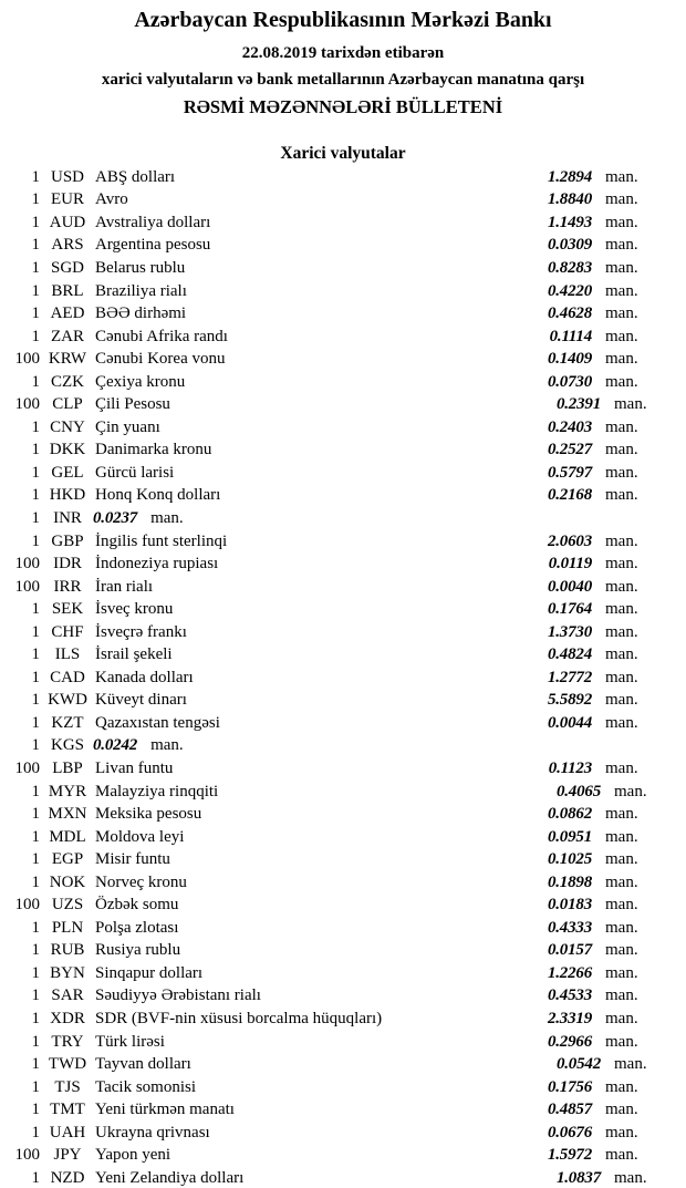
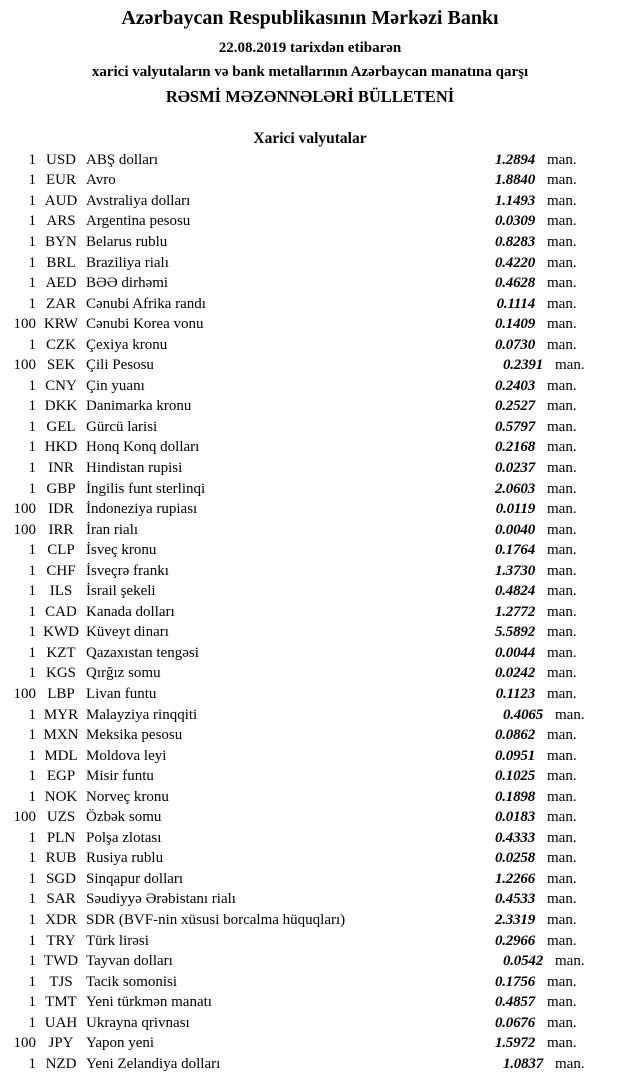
  Azərbaycan Respublikasının Mərkəzi Bankı
  22.08.2019 tarixdən etibarən
  xarici valyutaların və bank metallarının Azərbaycan manatına qarşı
  RƏSMİ MƏZƏNNƏLƏRİ BÜLLETENİ
  Xarici valyutalar
  1
  USD
  ABŞ dolları
  1.2894
  man.
  1
  EUR
  Avro
  1.8840
  man.
  1
  AUD
  Avstraliya dolları
  1.1493
  man.
  1
  ARS
  Argentina pesosu
  0.0309
  man.
  1
- SGD
+ BYN
  Belarus rublu
  0.8283
  man.
  1
  BRL
  Braziliya rialı
  0.4220
  man.
  1
  AED
  BƏƏ dirhəmi
  0.4628
  man.
  1
  ZAR
  Cənubi Afrika randı
  0.1114
  man.
  100
  KRW
  Cənubi Korea vonu
  0.1409
  man.
  1
  CZK
  Çexiya kronu
  0.0730
  man.
  100
- CLP
+ SEK
  Çili Pesosu
  0.2391
  man.
  1
  CNY
  Çin yuanı
  0.2403
  man.
  1
  DKK
  Danimarka kronu
  0.2527
  man.
  1
  GEL
  Gürcü larisi
  0.5797
  man.
  1
  HKD
  Honq Konq dolları
  0.2168
  man.
  1
  INR
+ Hindistan rupisi
  0.0237
  man.
  1
  GBP
  İngilis funt sterlinqi
  2.0603
  man.
  100
  IDR
  İndoneziya rupiası
  0.0119
  man.
  100
  IRR
  İran rialı
  0.0040
  man.
  1
- SEK
+ CLP
  İsveç kronu
  0.1764
  man.
  1
  CHF
  İsveçrə frankı
  1.3730
  man.
  1
  ILS
  İsrail şekeli
  0.4824
  man.
  1
  CAD
  Kanada dolları
  1.2772
  man.
  1
  KWD
  Küveyt dinarı
  5.5892
  man.
  1
  KZT
  Qazaxıstan tengəsi
  0.0044
  man.
  1
  KGS
+ Qırğız somu
  0.0242
  man.
  100
  LBP
  Livan funtu
  0.1123
  man.
  1
  MYR
  Malayziya rinqqiti
  0.4065
  man.
  1
  MXN
  Meksika pesosu
  0.0862
  man.
  1
  MDL
  Moldova leyi
  0.0951
  man.
  1
  EGP
  Misir funtu
  0.1025
  man.
  1
  NOK
  Norveç kronu
  0.1898
  man.
  100
  UZS
  Özbək somu
  0.0183
  man.
  1
  PLN
  Polşa zlotası
  0.4333
  man.
  1
  RUB
  Rusiya rublu
- 0.0157
+ 0.0258
  man.
  1
- BYN
+ SGD
  Sinqapur dolları
  1.2266
  man.
  1
  SAR
  Səudiyyə Ərəbistanı rialı
  0.4533
  man.
  1
  XDR
  SDR (BVF-nin xüsusi borcalma hüquqları)
  2.3319
  man.
  1
  TRY
  Türk lirəsi
  0.2966
  man.
  1
  TWD
  Tayvan dolları
  0.0542
  man.
  1
  TJS
  Tacik somonisi
  0.1756
  man.
  1
  TMT
  Yeni türkmən manatı
  0.4857
  man.
  1
  UAH
  Ukrayna qrivnası
  0.0676
  man.
  100
  JPY
  Yapon yeni
  1.5972
  man.
  1
  NZD
  Yeni Zelandiya dolları
  1.0837
  man.
